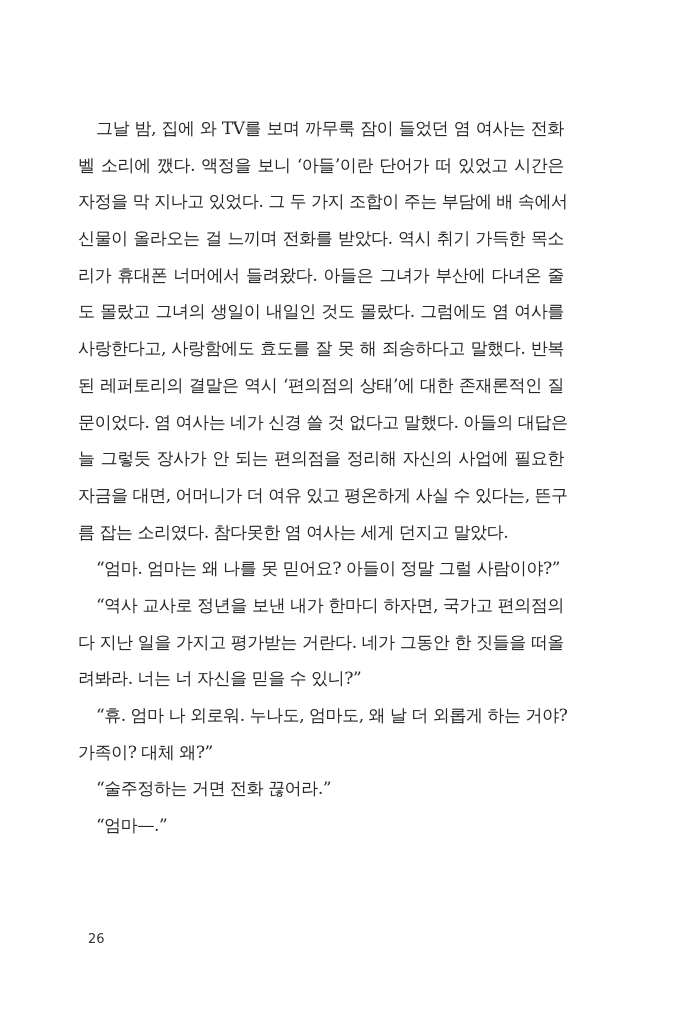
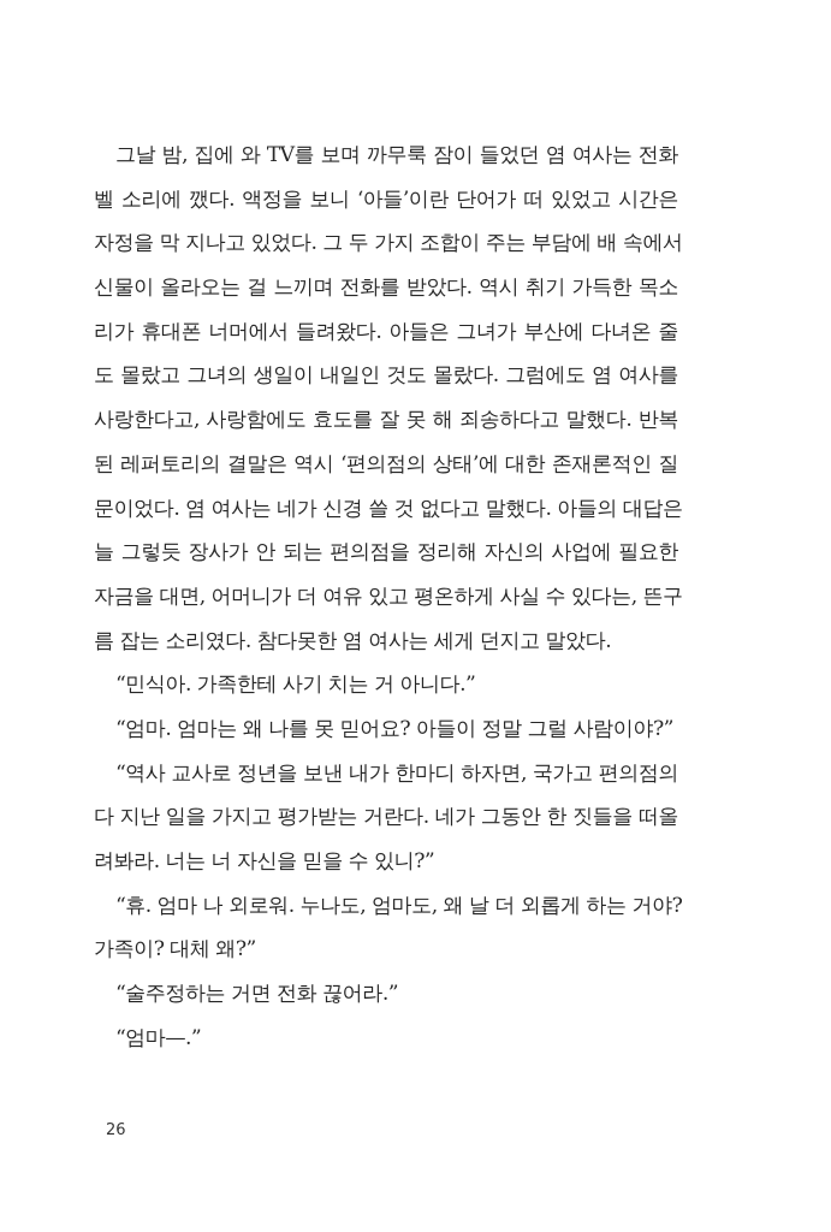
  그날 밤, 집에 와 TV를 보며 까무룩 잠이 들었던 염 여사는 전화
  벨 소리에 깼다. 액정을 보니 ‘아들’이란 단어가 떠 있었고 시간은
  자정을 막 지나고 있었다. 그 두 가지 조합이 주는 부담에 배 속에서
  신물이 올라오는 걸 느끼며 전화를 받았다. 역시 취기 가득한 목소
  리가 휴대폰 너머에서 들려왔다. 아들은 그녀가 부산에 다녀온 줄
  도 몰랐고 그녀의 생일이 내일인 것도 몰랐다. 그럼에도 염 여사를
  사랑한다고, 사랑함에도 효도를 잘 못 해 죄송하다고 말했다. 반복
  된 레퍼토리의 결말은 역시 ‘편의점의 상태’에 대한 존재론적인 질
  문이었다. 염 여사는 네가 신경 쓸 것 없다고 말했다. 아들의 대답은
  늘 그렇듯 장사가 안 되는 편의점을 정리해 자신의 사업에 필요한
  자금을 대면, 어머니가 더 여유 있고 평온하게 사실 수 있다는, 뜬구
  름 잡는 소리였다. 참다못한 염 여사는 세게 던지고 말았다.
+ “민식아. 가족한테 사기 치는 거 아니다.”
  “엄마. 엄마는 왜 나를 못 믿어요? 아들이 정말 그럴 사람이야?”
  “역사 교사로 정년을 보낸 내가 한마디 하자면, 국가고 편의점의
  다 지난 일을 가지고 평가받는 거란다. 네가 그동안 한 짓들을 떠올
  려봐라. 너는 너 자신을 믿을 수 있니?”
  “휴. 엄마 나 외로워. 누나도, 엄마도, 왜 날 더 외롭게 하는 거야?
  가족이? 대체 왜?”
  “술주정하는 거면 전화 끊어라.”
  “엄마—.”
  26
